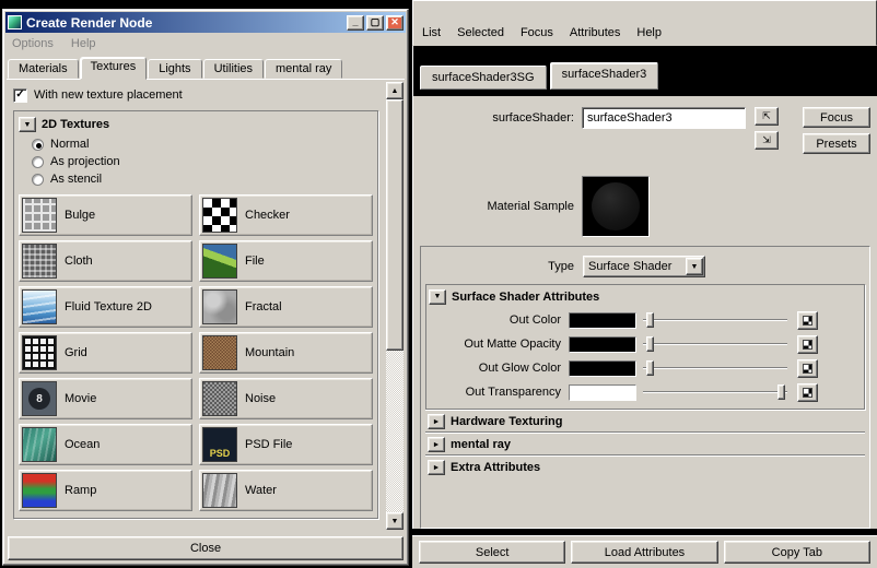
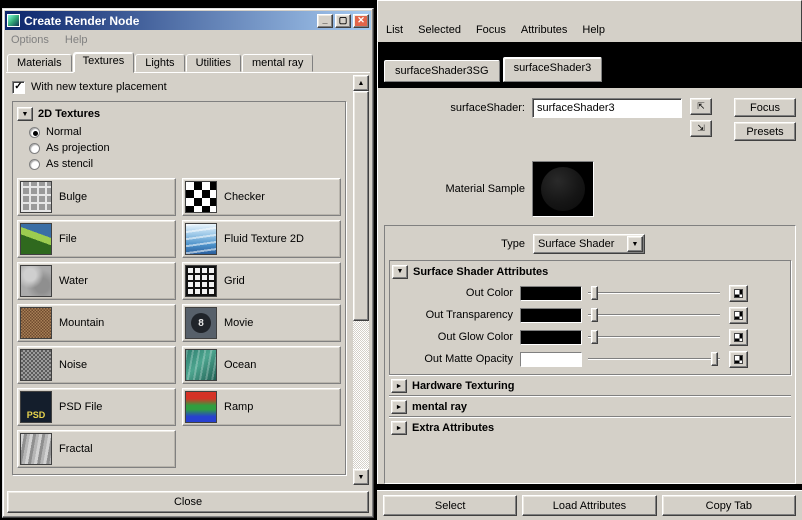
  Create Render Node
  _
  ▢
  ✕
  Options
  Help
  Materials
  Textures
  Lights
  Utilities
  mental ray
  With new texture placement
  2D Textures
  Normal
  As projection
  As stencil
  Bulge
  Checker
- Cloth
  File
  Fluid Texture 2D
- Fractal
+ Water
  Grid
  Mountain
  8
  Movie
  Noise
  Ocean
  PSD
  PSD File
  Ramp
- Water
+ Fractal
  Close
  List
  Selected
  Focus
  Attributes
  Help
  surfaceShader3SG
  surfaceShader3
  surfaceShader:
  surfaceShader3
  ⇱
  ⇲
  Focus
  Presets
  Material Sample
  Type
  Surface Shader
  Surface Shader Attributes
  Out Color
- Out Matte Opacity
+ Out Transparency
  Out Glow Color
- Out Transparency
+ Out Matte Opacity
  Hardware Texturing
  mental ray
  Extra Attributes
  Select
  Load Attributes
  Copy Tab
